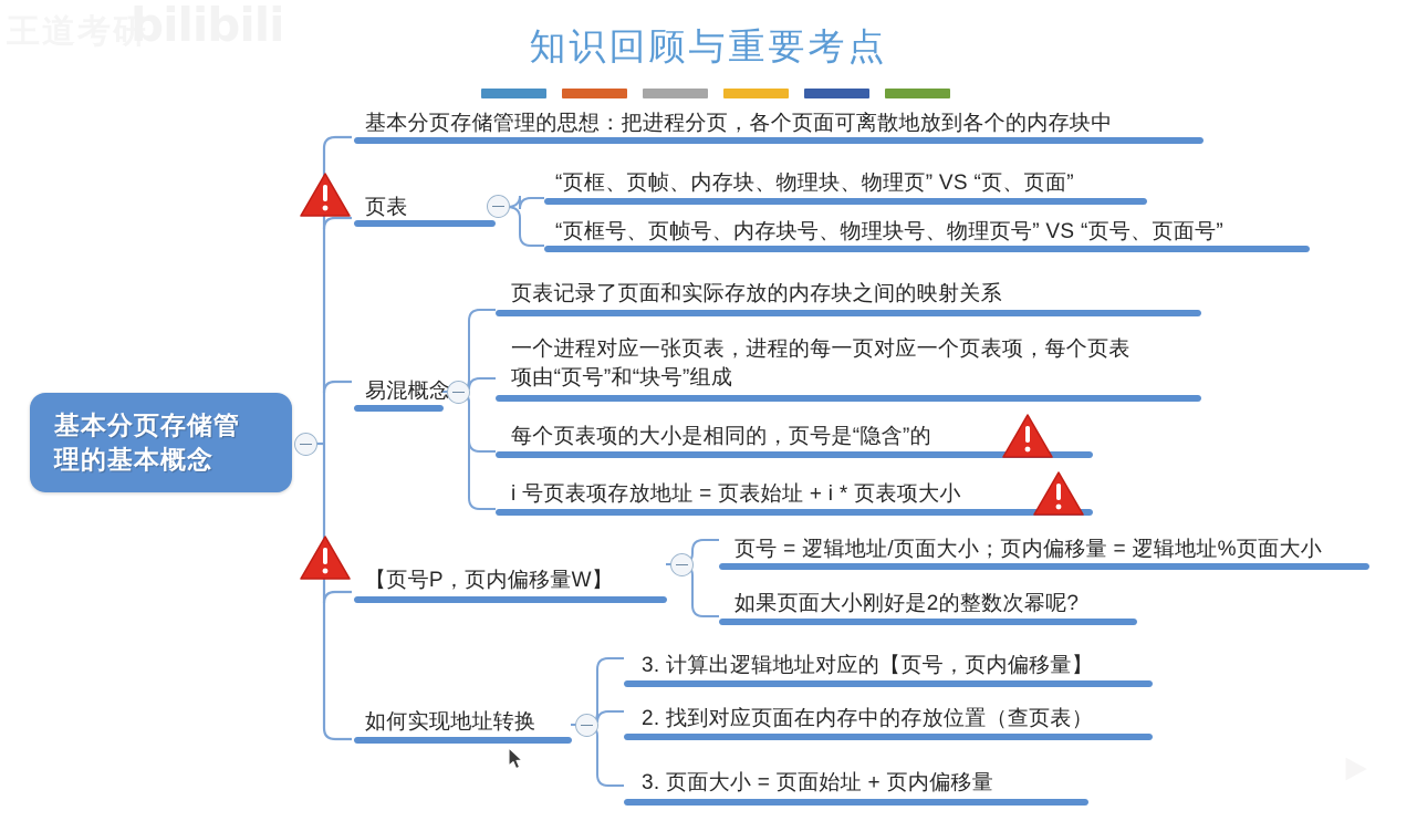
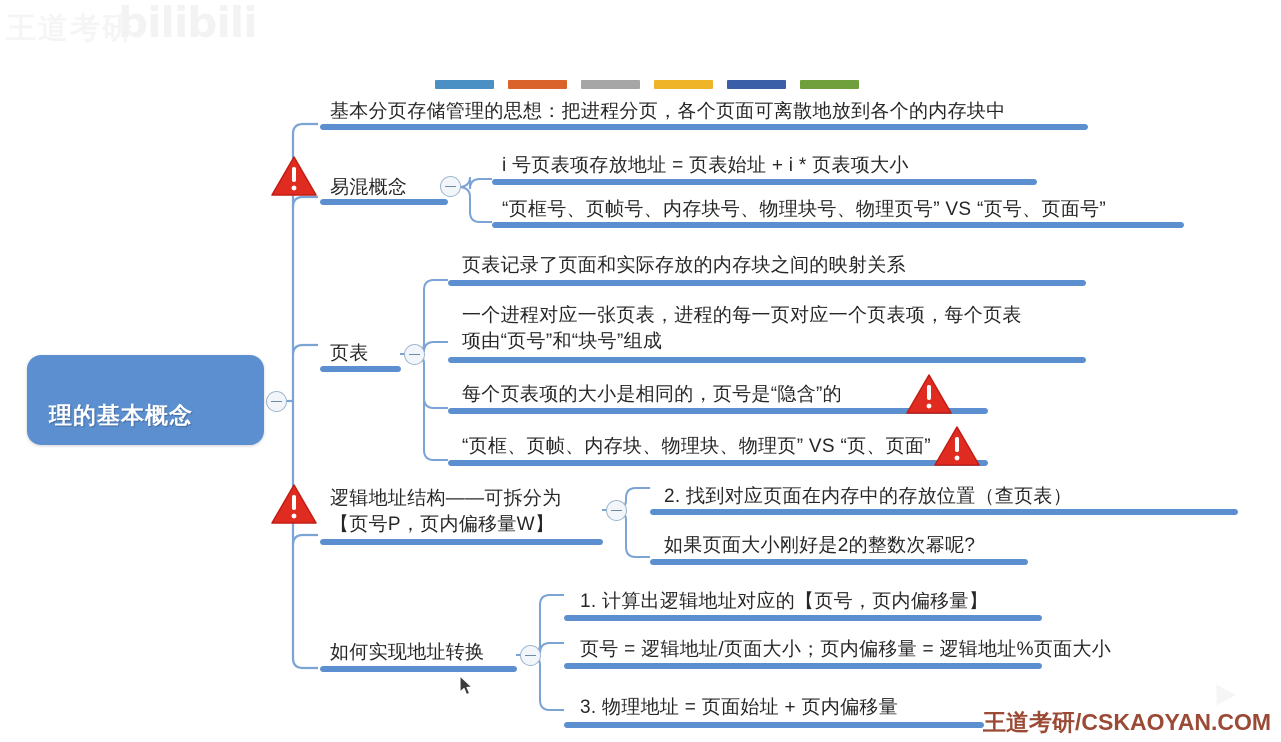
- 知识回顾与重要考点
- 基本分页存储管
  理的基本概念
  基本分页存储管理的思想：把进程分页，各个页面可离散地放到各个的内存块中
- 页表
+ 易混概念
- “页框、页帧、内存块、物理块、物理页” VS “页、页面”
+ i 号页表项存放地址 = 页表始址 + i * 页表项大小
  “页框号、页帧号、内存块号、物理块号、物理页号” VS “页号、页面号”
- 易混概念
+ 页表
  页表记录了页面和实际存放的内存块之间的映射关系
  一个进程对应一张页表，进程的每一页对应一个页表项，每个页表
  项由“页号”和“块号”组成
  每个页表项的大小是相同的，页号是“隐含”的
- i 号页表项存放地址 = 页表始址 + i * 页表项大小
+ “页框、页帧、内存块、物理块、物理页” VS “页、页面”
+ 逻辑地址结构——可拆分为
  【页号P，页内偏移量W】
- 页号 = 逻辑地址/页面大小；页内偏移量 = 逻辑地址%页面大小
+ 2. 找到对应页面在内存中的存放位置（查页表）
  如果页面大小刚好是2的整数次幂呢?
  如何实现地址转换
- 3. 计算出逻辑地址对应的【页号，页内偏移量】
+ 1. 计算出逻辑地址对应的【页号，页内偏移量】
- 2. 找到对应页面在内存中的存放位置（查页表）
+ 页号 = 逻辑地址/页面大小；页内偏移量 = 逻辑地址%页面大小
- 3. 页面大小 = 页面始址 + 页内偏移量
+ 3. 物理地址 = 页面始址 + 页内偏移量
+ 王道考研/CSKAOYAN.COM
